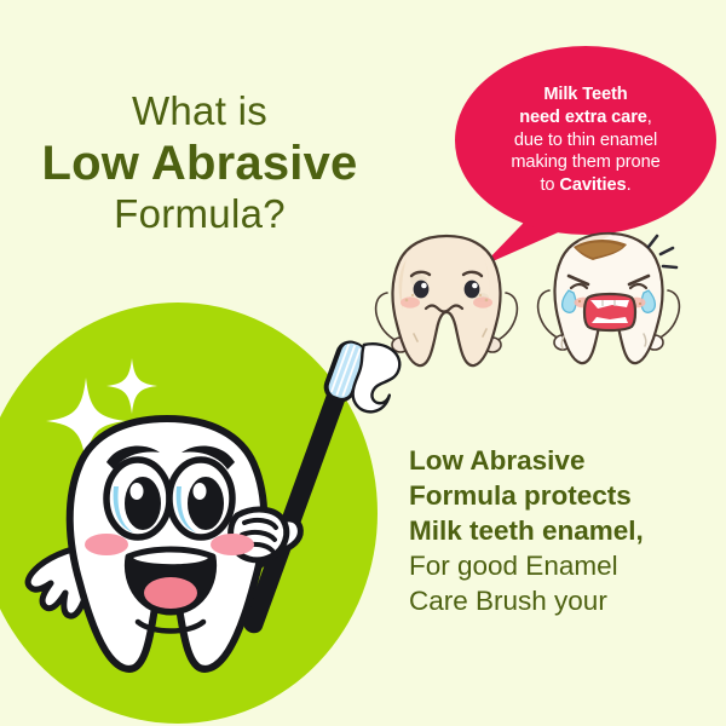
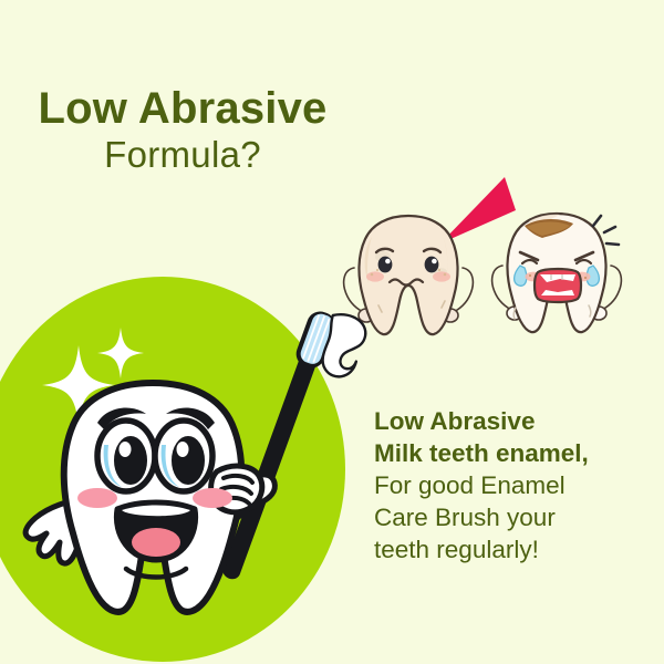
- What is
  Low Abrasive
  Formula?
- Milk Teeth
- need extra care,
- due to thin enamel
- making them prone
- to Cavities.
  Low Abrasive
- Formula protects
  Milk teeth enamel,
  For good Enamel
  Care Brush your
+ teeth regularly!
